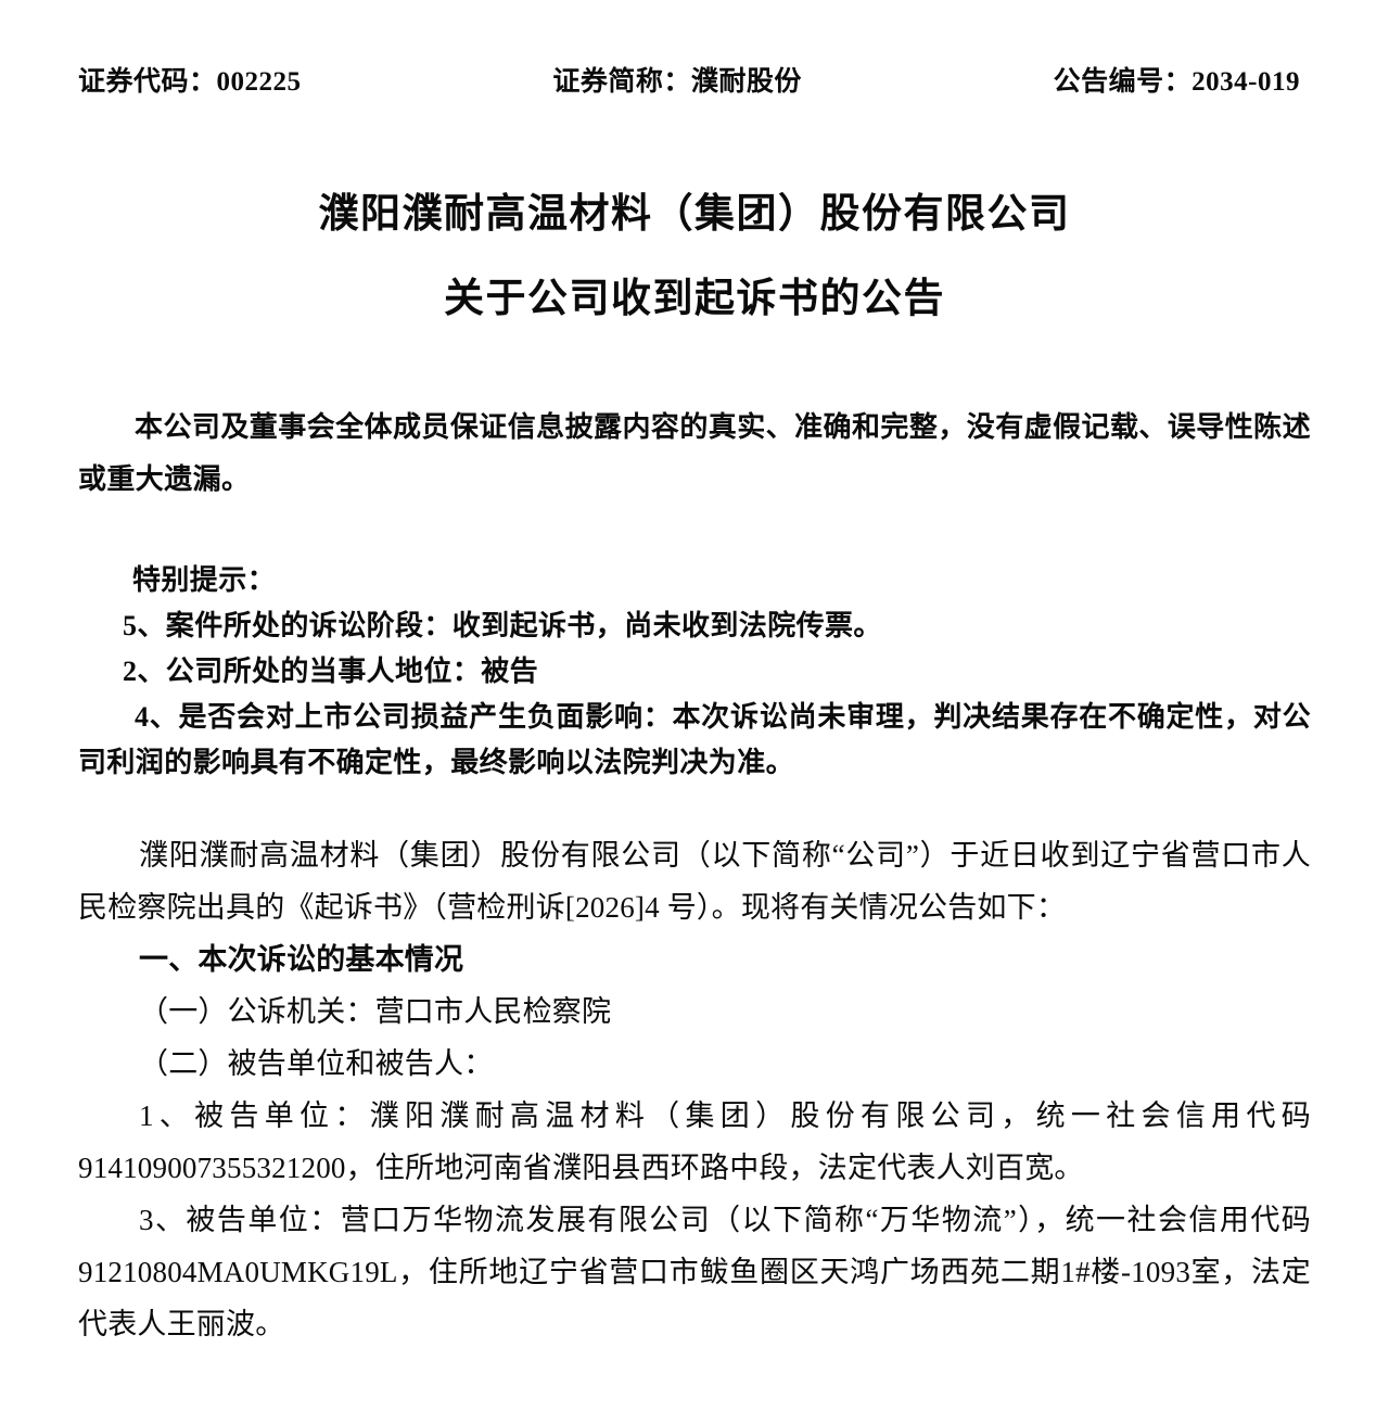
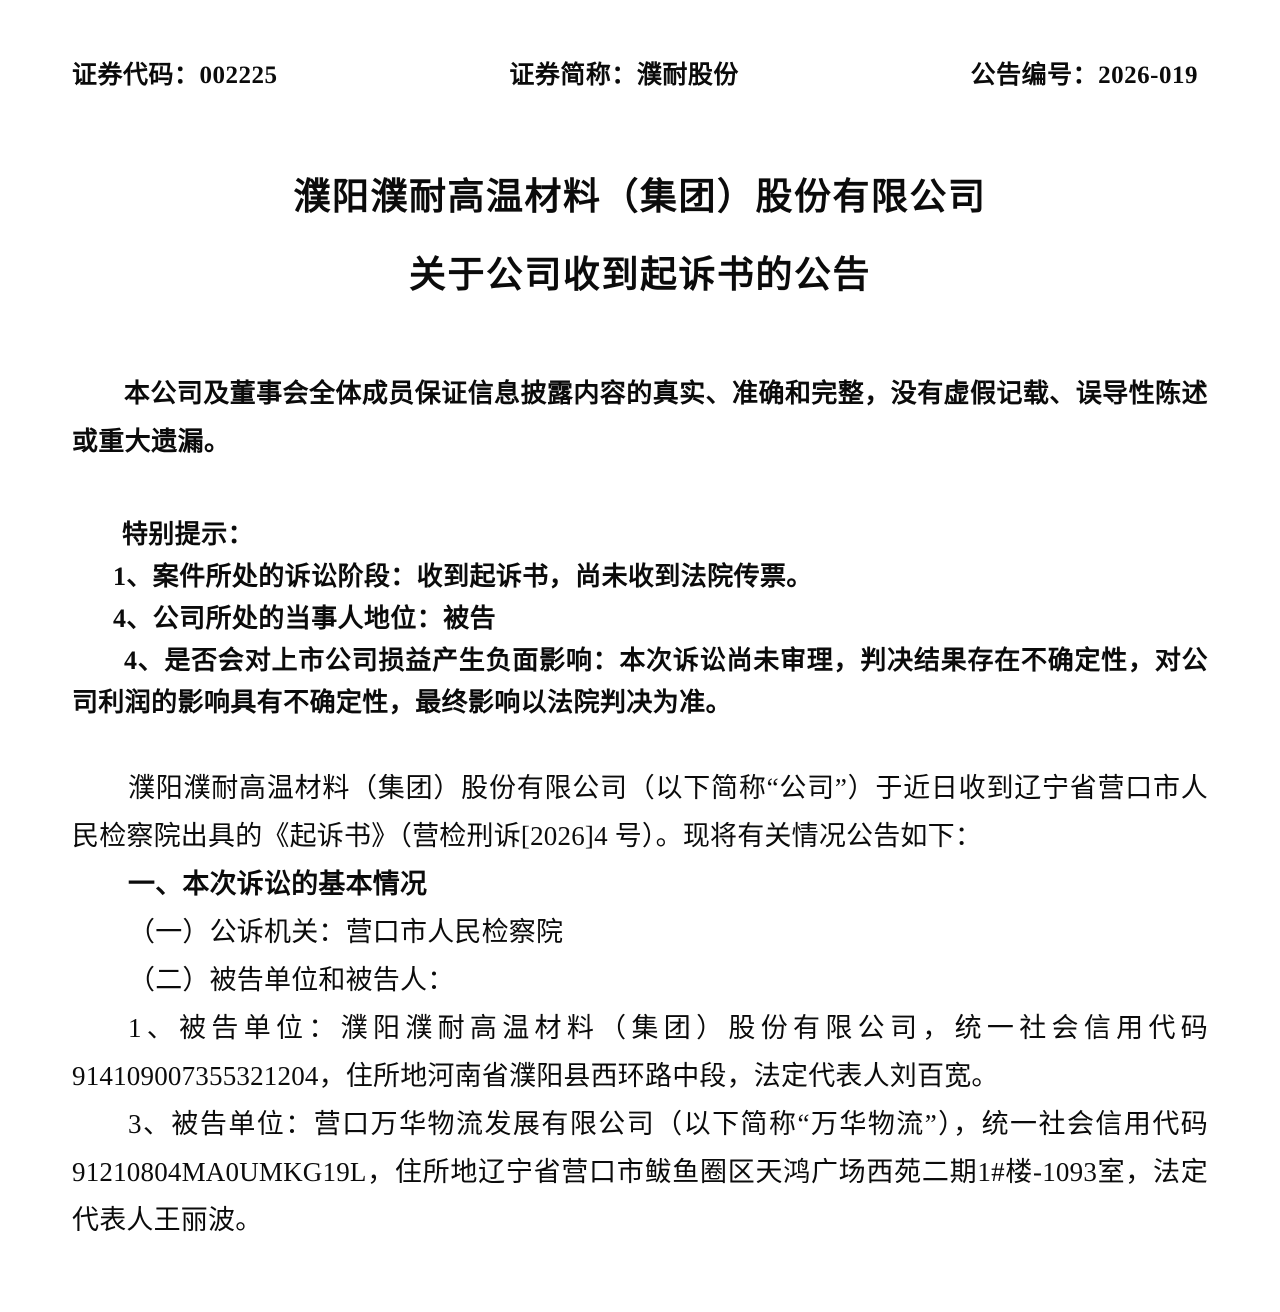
  证券代码：002225
  证券简称：濮耐股份
- 公告编号：2034-019
+ 公告编号：2026-019
  濮阳濮耐高温材料（集团）股份有限公司
  关于公司收到起诉书的公告
  本公司及董事会全体成员保证信息披露内容的真实、准确和完整，没有虚假记载、误导性陈述或重大遗漏。
  特别提示：
- 5、案件所处的诉讼阶段：收到起诉书，尚未收到法院传票。
+ 1、案件所处的诉讼阶段：收到起诉书，尚未收到法院传票。
- 2、公司所处的当事人地位：被告
+ 4、公司所处的当事人地位：被告
  4、是否会对上市公司损益产生负面影响：本次诉讼尚未审理，判决结果存在不确定性，对公司利润的影响具有不确定性，最终影响以法院判决为准。
  濮阳濮耐高温材料（集团）股份有限公司（以下简称“公司”）于近日收到辽宁省营口市人民检察院出具的《起诉书》（营检刑诉[2026]4 号）。现将有关情况公告如下：
  一、本次诉讼的基本情况
  （一）公诉机关：营口市人民检察院
  （二）被告单位和被告人：
- 1、被告单位：濮阳濮耐高温材料（集团）股份有限公司，统一社会信用代码91410900735532120​0，住所地河南省濮阳县西环路中段，法定代表人刘百宽。
+ 1、被告单位：濮阳濮耐高温材料（集团）股份有限公司，统一社会信用代码91410900735532120​4，住所地河南省濮阳县西环路中段，法定代表人刘百宽。
  3、被告单位：营口万华物流发展有限公司（以下简称“万华物流”），统一社会信用代码91210804MA0UMKG19L，住所地辽宁省营口市鲅鱼圈区天鸿广场西苑二期1#楼-1093室，法定代表人王丽波。
